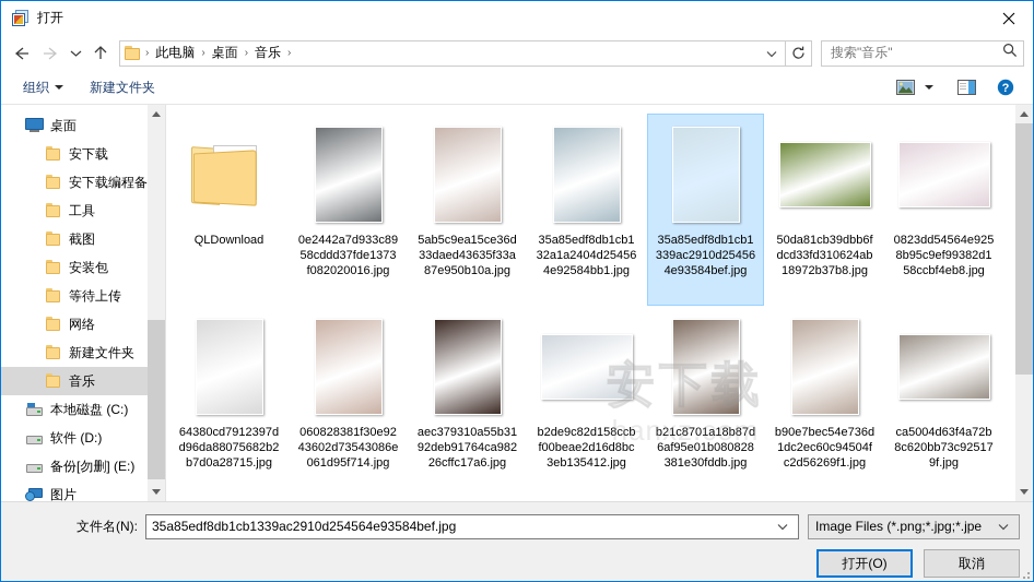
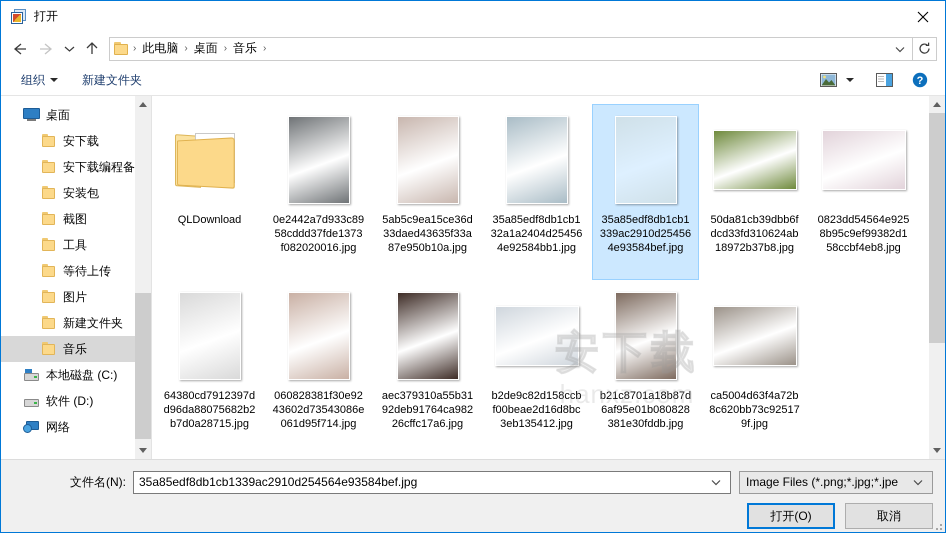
  打开
  ›
  此电脑
  ›
  桌面
  ›
  音乐
  ›
- 搜索"音乐"
  组织
  新建文件夹
  ?
  桌面
  安下载
  安下载编程备
- 工具
+ 安装包
  截图
- 安装包
+ 工具
  等待上传
- 网络
+ 图片
  新建文件夹
  音乐
  本地磁盘 (C:)
  软件 (D:)
- 备份[勿删] (E:)
- 图片
+ 网络
  QLDownload
  0e2442a7d933c89
  58cddd37fde1373
  f082020016.jpg
  5ab5c9ea15ce36d
  33daed43635f33a
  87e950b10a.jpg
  35a85edf8db1cb1
  32a1a2404d25456
  4e92584bb1.jpg
  35a85edf8db1cb1
  339ac2910d25456
  4e93584bef.jpg
  50da81cb39dbb6f
  dcd33fd310624ab
  18972b37b8.jpg
  0823dd54564e925
  8b95c9ef99382d1
  58ccbf4eb8.jpg
  64380cd7912397d
  d96da88075682b2
  b7d0a28715.jpg
  060828381f30e92
  43602d73543086e
  061d95f714.jpg
  aec379310a55b31
  92deb91764ca982
  26cffc17a6.jpg
  b2de9c82d158ccb
  f00beae2d16d8bc
  3eb135412.jpg
  b21c8701a18b87d
  6af95e01b080828
  381e30fddb.jpg
- b90e7bec54e736d
- 1dc2ec60c94504f
- c2d56269f1.jpg
  ca5004d63f4a72b
  8c620bb73c92517
  9f.jpg
  安下载
  hanxz.com
  文件名(N):
  35a85edf8db1cb1339ac2910d254564e93584bef.jpg
  Image Files (*.png;*.jpg;*.jpe
  打开(O)
  取消
